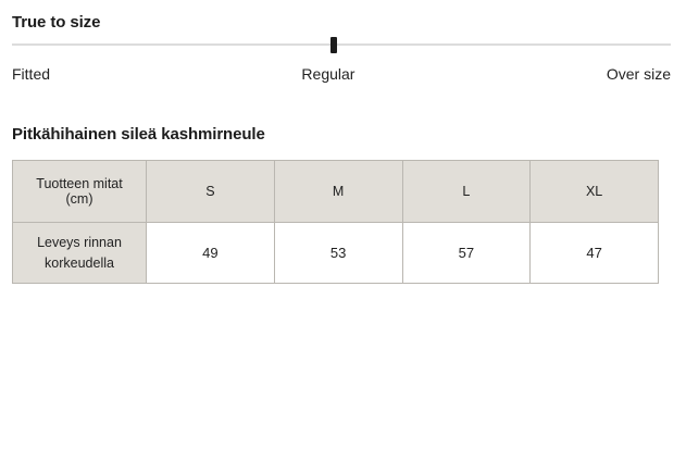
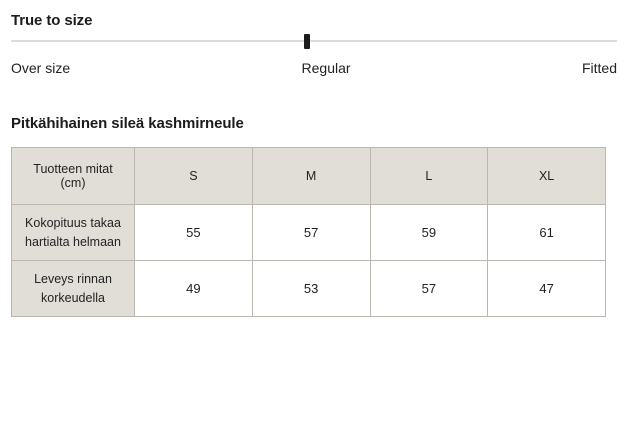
  True to size
- Fitted
+ Over size
  Regular
- Over size
+ Fitted
  Pitkähihainen sileä kashmirneule
  Tuotteen mitat (cm)	S	M	L	XL
+ Kokopituus takaa hartialta helmaan	55	57	59	61
  Leveys rinnan korkeudella	49	53	57	47
